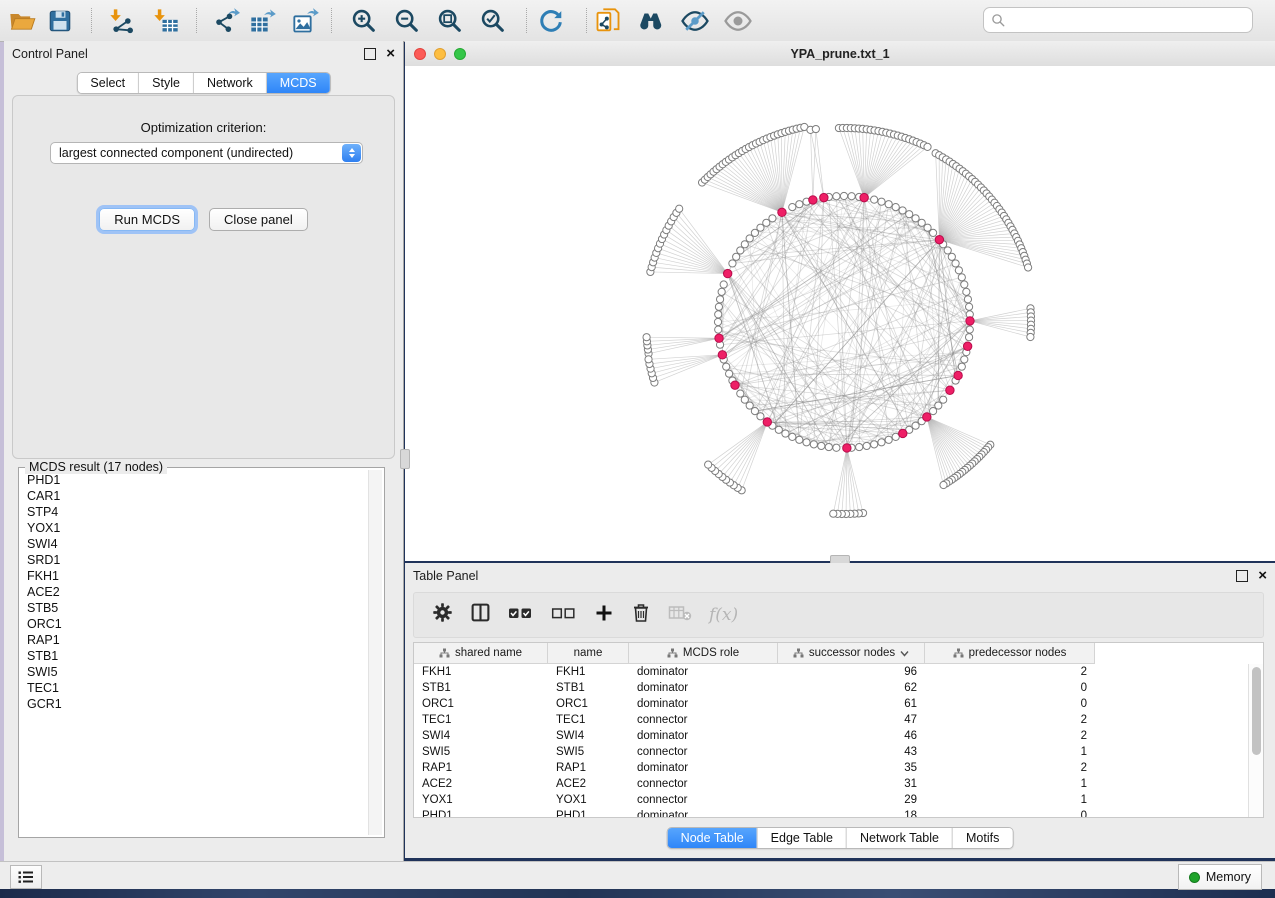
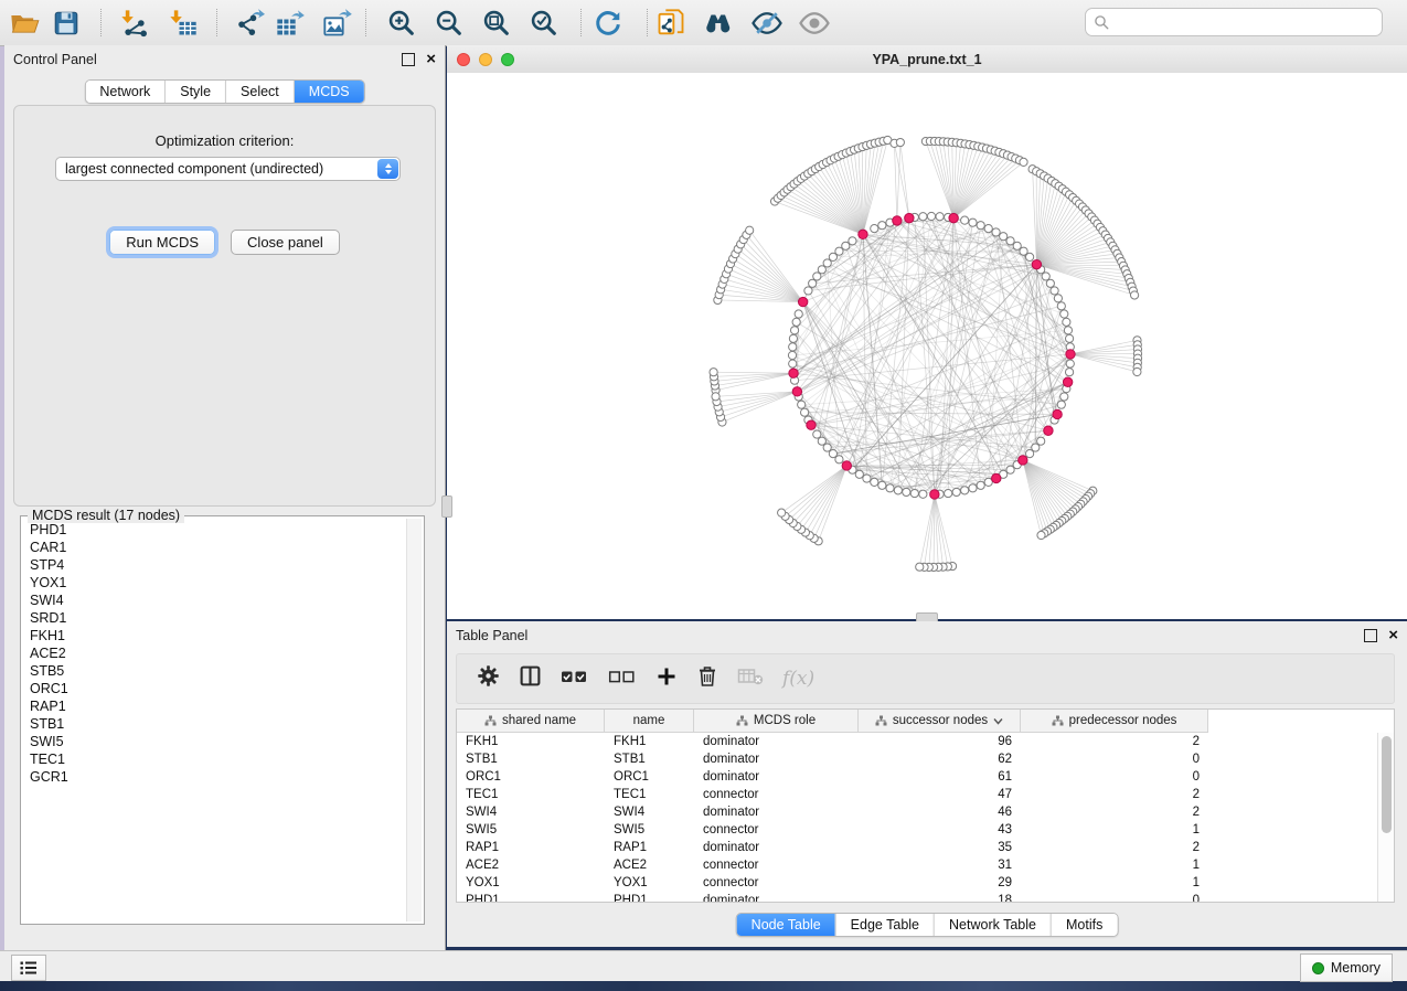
  Control Panel
  ×
- Select
+ Network
  Style
- Network
+ Select
  MCDS
  Optimization criterion:
  largest connected component (undirected)
  Run MCDS
  Close panel
  MCDS result (17 nodes)
  PHD1
  CAR1
  STP4
  YOX1
  SWI4
  SRD1
  FKH1
  ACE2
  STB5
  ORC1
  RAP1
  STB1
  SWI5
  TEC1
  GCR1
  YPA_prune.txt_1
  Table Panel
  ×
  f(x)
  shared name
  name
  MCDS role
  successor nodes
  predecessor nodes
  FKH1
  FKH1
  dominator
  96
  2
  STB1
  STB1
  dominator
  62
  0
  ORC1
  ORC1
  dominator
  61
  0
  TEC1
  TEC1
  connector
  47
  2
  SWI4
  SWI4
  dominator
  46
  2
  SWI5
  SWI5
  connector
  43
  1
  RAP1
  RAP1
  dominator
  35
  2
  ACE2
  ACE2
  connector
  31
  1
  YOX1
  YOX1
  connector
  29
  1
  PHD1
  PHD1
  dominator
  18
  0
  Node Table
  Edge Table
  Network Table
  Motifs
  Memory
